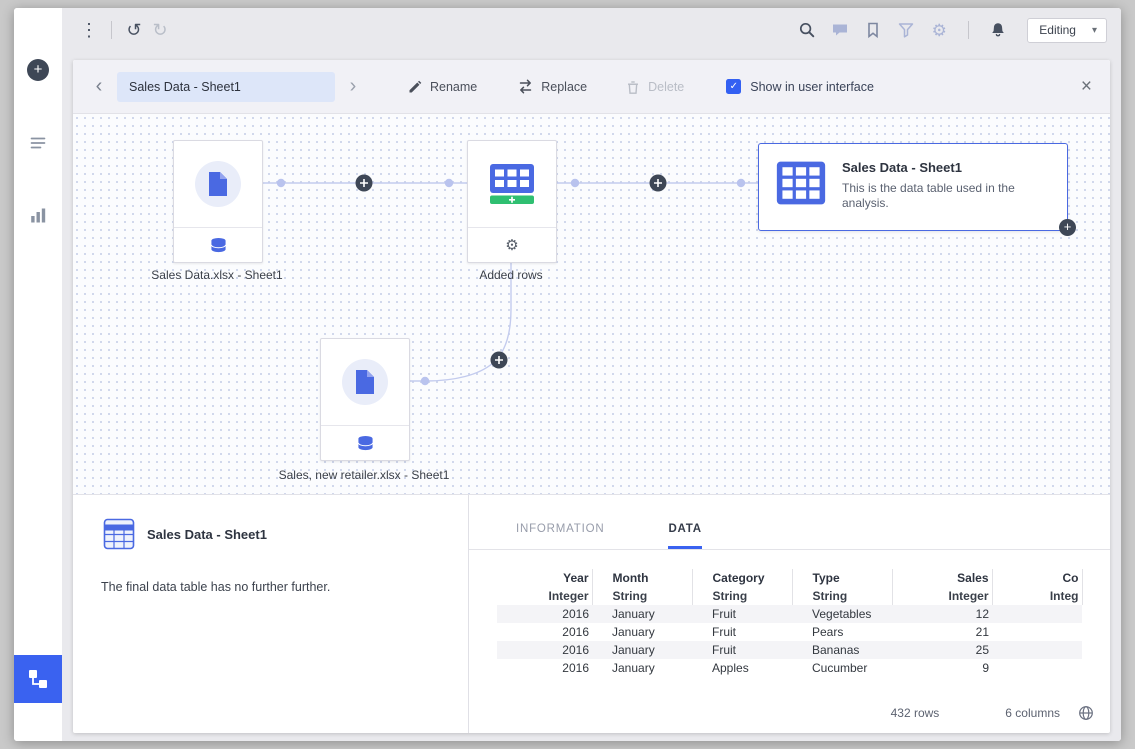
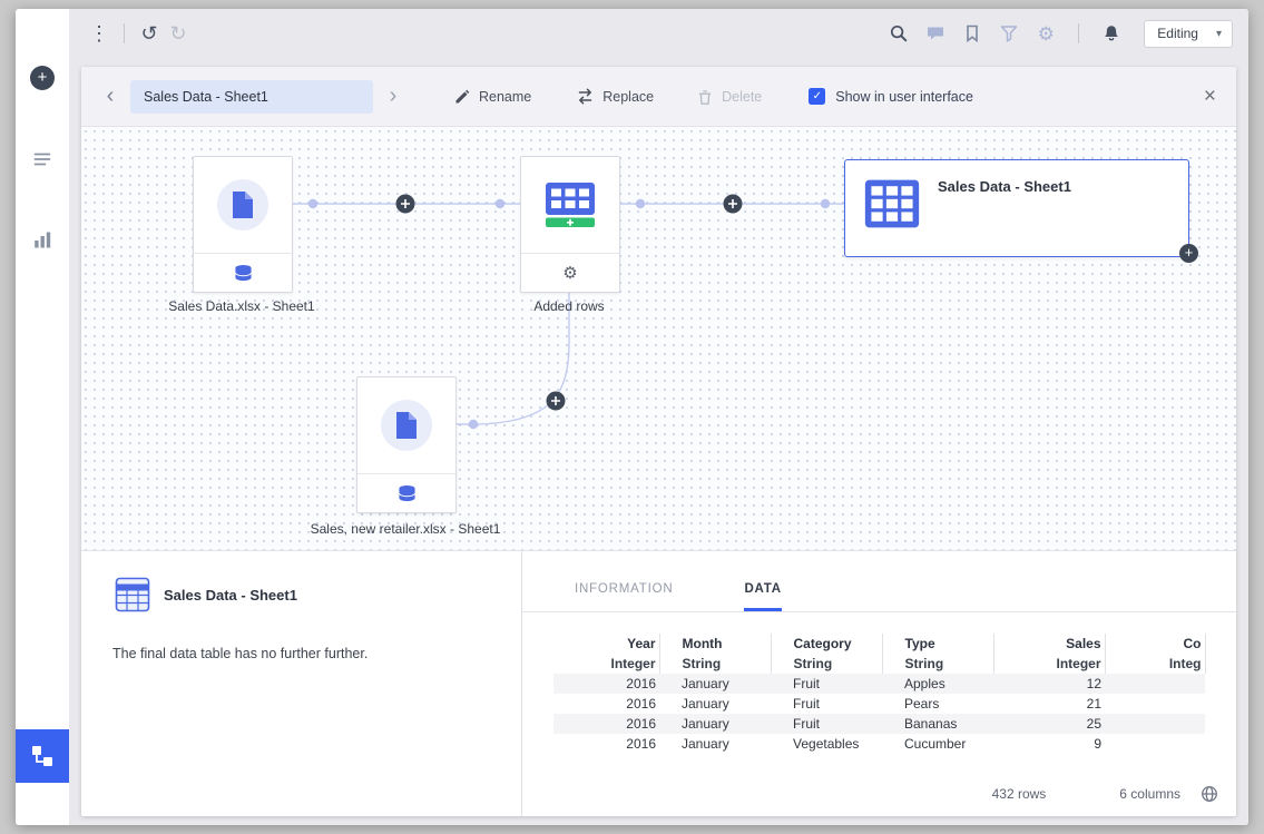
  +
  ⋮
  ↺
  ↻
  ⚙
  Editing
  ▾
  ‹
  Sales Data - Sheet1
  ›
  Rename
  Replace
  Delete
  ✓
  Show in user interface
  ×
  Sales Data.xlsx - Sheet1
  ⚙
  Added rows
  Sales, new retailer.xlsx - Sheet1
  Sales Data - Sheet1
- This is the data table used in the analysis.
  +
  Sales Data - Sheet1
  The final data table has no further further.
  INFORMATION
  DATA
  Year	Month	Category	Type	Sales	Co
  Integer	String	String	String	Integer	Integ
- 2016	January	Fruit	Vegetables	12
+ 2016	January	Fruit	Apples	12
  2016	January	Fruit	Pears	21
  2016	January	Fruit	Bananas	25
- 2016	January	Apples	Cucumber	9
+ 2016	January	Vegetables	Cucumber	9
  432 rows
  6 columns
